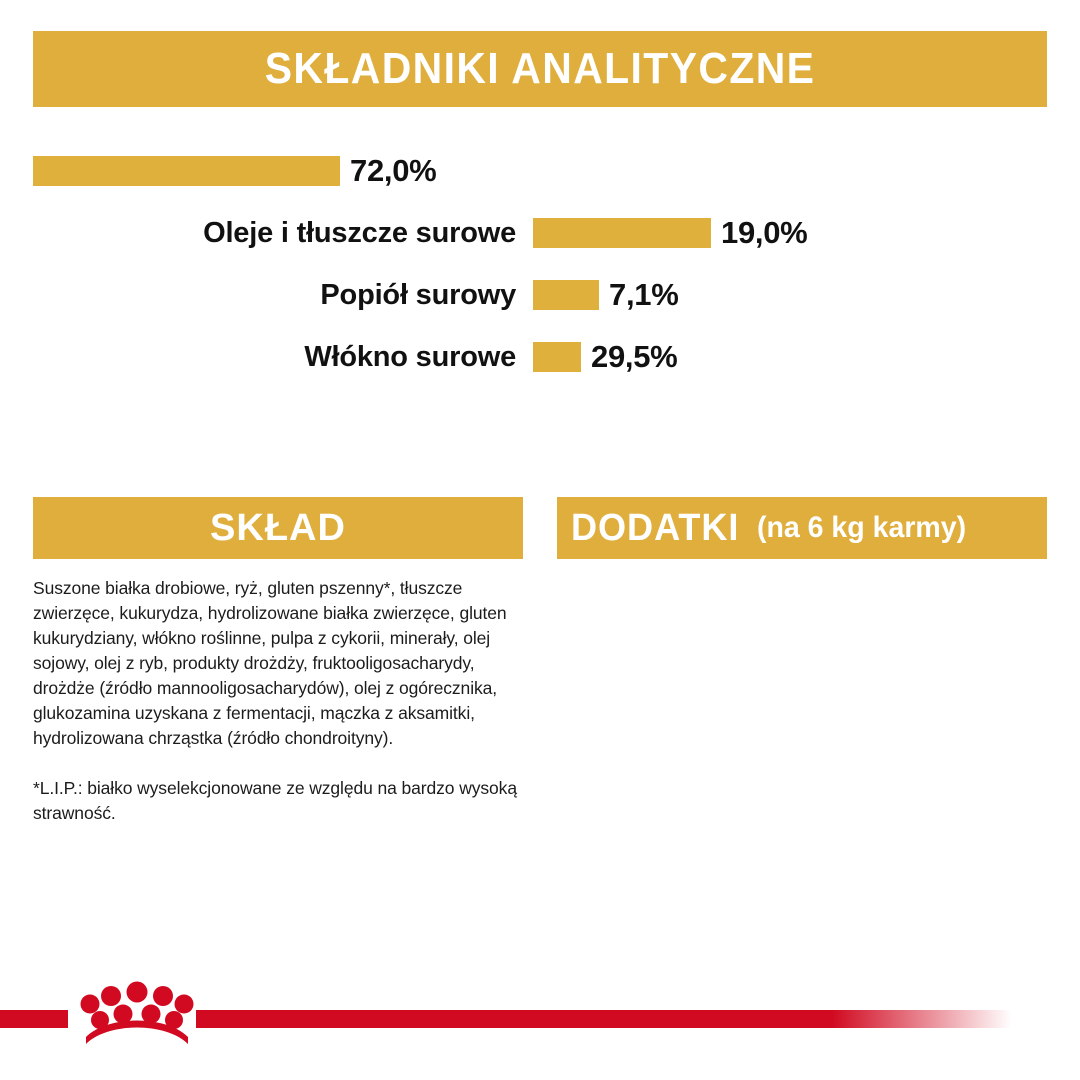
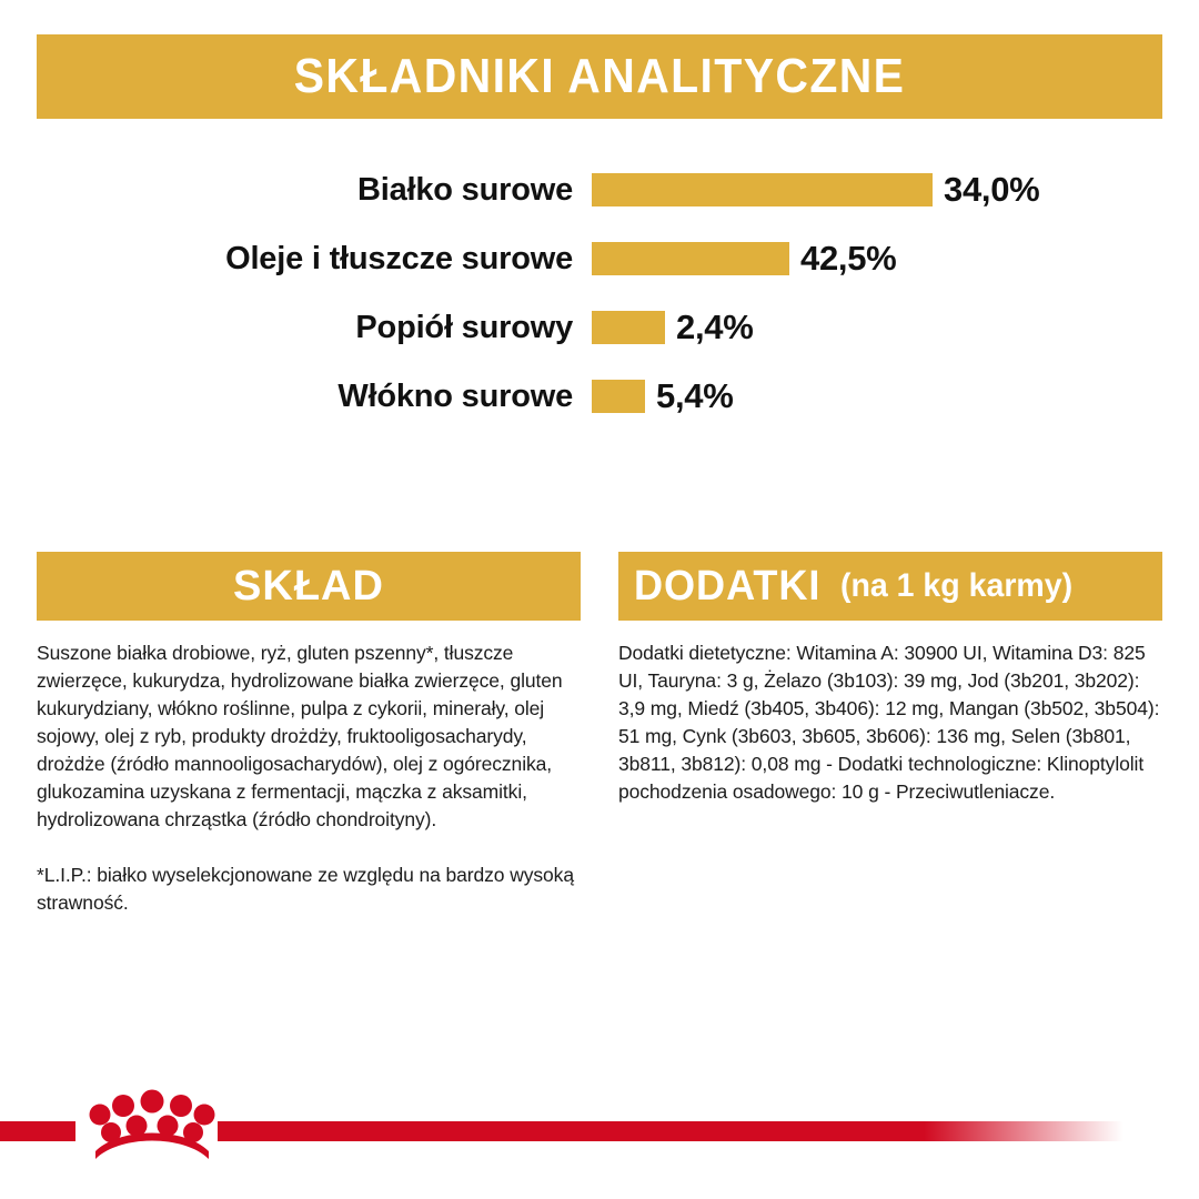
  SKŁADNIKI ANALITYCZNE
+ Białko surowe
- 72,0%
+ 34,0%
  Oleje i tłuszcze surowe
- 19,0%
+ 42,5%
  Popiół surowy
- 7,1%
+ 2,4%
  Włókno surowe
- 29,5%
+ 5,4%
  SKŁAD
  Suszone białka drobiowe, ryż, gluten pszenny*, tłuszcze zwierzęce, kukurydza, hydrolizowane białka zwierzęce, gluten kukurydziany, włókno roślinne, pulpa z cykorii, minerały, olej sojowy, olej z ryb, produkty drożdży, fruktooligosacharydy, drożdże (źródło mannooligosacharydów), olej z ogórecznika, glukozamina uzyskana z fermentacji, mączka z aksamitki, hydrolizowana chrząstka (źródło chondroityny).
  *L.I.P.: białko wyselekcjonowane ze względu na bardzo wysoką strawność.
  DODATKI
- (na 6 kg karmy)
+ (na 1 kg karmy)
+ Dodatki dietetyczne: Witamina A: 30900 UI, Witamina D3: 825 UI, Tauryna: 3 g, Żelazo (3b103): 39 mg, Jod (3b201, 3b202): 3,9 mg, Miedź (3b405, 3b406): 12 mg, Mangan (3b502, 3b504): 51 mg, Cynk (3b603, 3b605, 3b606): 136 mg, Selen (3b801, 3b811, 3b812): 0,08 mg - Dodatki technologiczne: Klinoptylolit pochodzenia osadowego: 10 g - Przeciwutleniacze.
